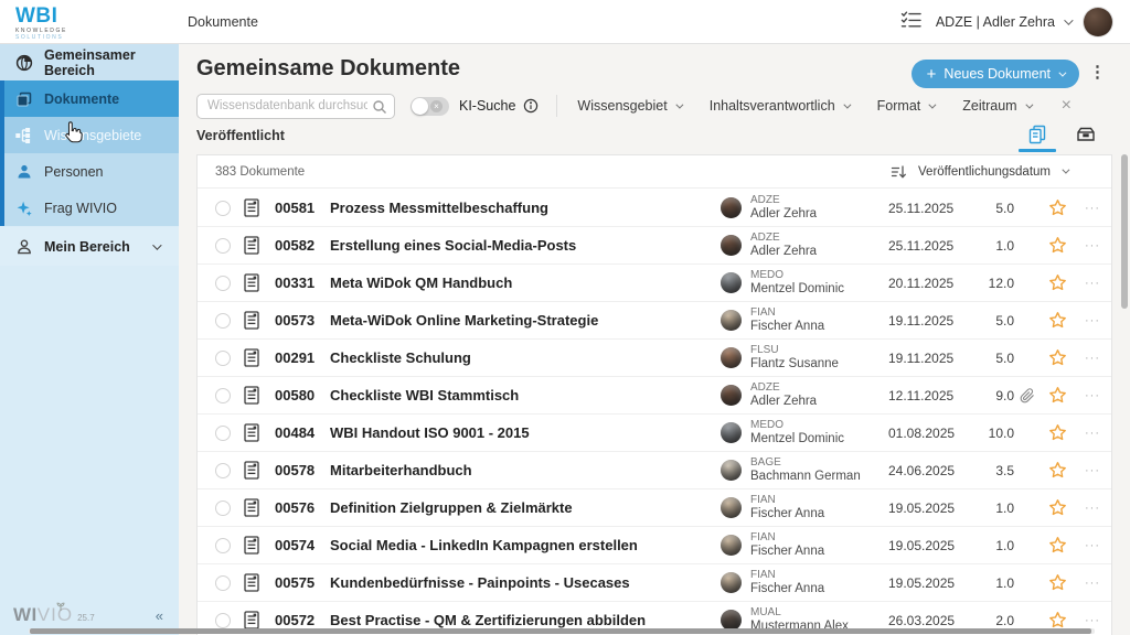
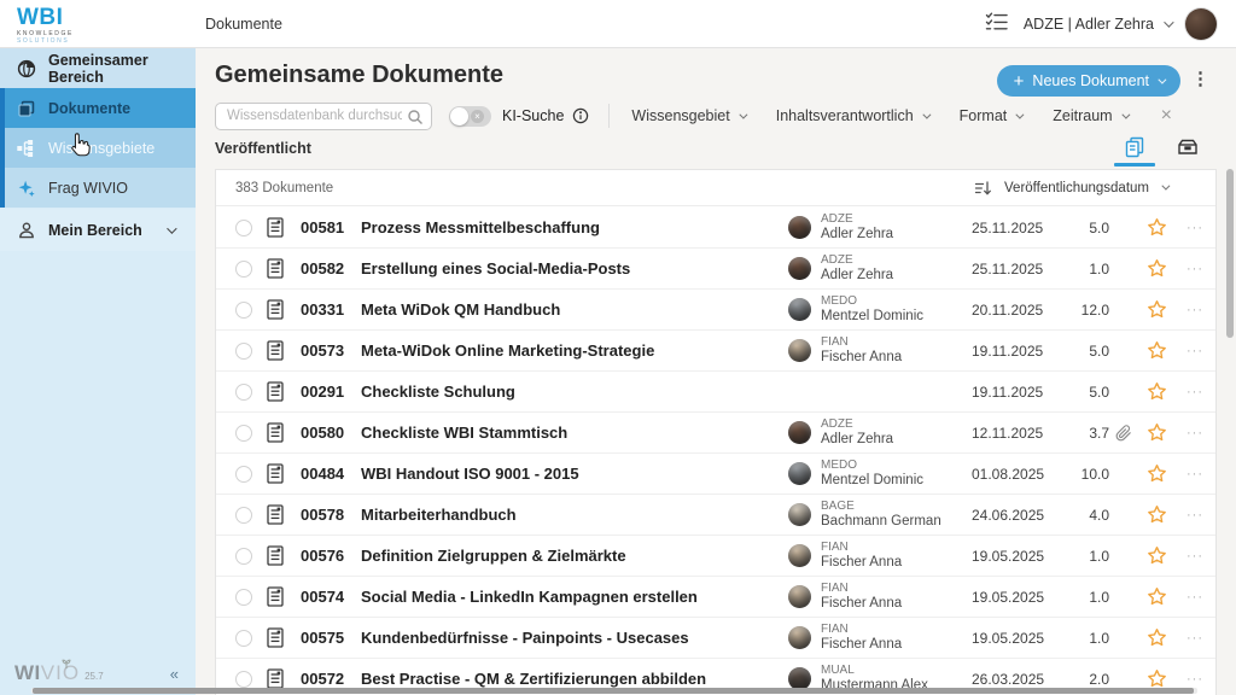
  WBI
  Dokumente
  ADZE | Adler Zehra
  Gemeinsamer Bereich
  Dokumente
  Wisnsgebiete
- Personen
  Frag WIVIO
  Mein Bereich
  WI
  VIO
  25.7
  «
  Gemeinsame Dokumente
  +
  Neues Dokument
  ⋮
  Wissensdatenbank durchsuc
  ×
  KI-Suche
  Wissensgebiet
  Inhaltsverantwortlich
  Format
  Zeitraum
  ×
  Veröffentlicht
  383 Dokumente
  Veröffentlichungsdatum
  00581
  Prozess Messmittelbeschaffung
  ADZE
  Adler Zehra
  25.11.2025
  5.0
  ···
  00582
  Erstellung eines Social-Media-Posts
  ADZE
  Adler Zehra
  25.11.2025
  1.0
  ···
  00331
  Meta WiDok QM Handbuch
  MEDO
  Mentzel Dominic
  20.11.2025
  12.0
  ···
  00573
  Meta-WiDok Online Marketing-Strategie
  FIAN
  Fischer Anna
  19.11.2025
  5.0
  ···
  00291
  Checkliste Schulung
- FLSU
- Flantz Susanne
  19.11.2025
  5.0
  ···
  00580
  Checkliste WBI Stammtisch
  ADZE
  Adler Zehra
  12.11.2025
- 9.0
+ 3.7
  ···
  00484
  WBI Handout ISO 9001 - 2015
  MEDO
  Mentzel Dominic
  01.08.2025
  10.0
  ···
  00578
  Mitarbeiterhandbuch
  BAGE
  Bachmann German
  24.06.2025
- 3.5
+ 4.0
  ···
  00576
  Definition Zielgruppen & Zielmärkte
  FIAN
  Fischer Anna
  19.05.2025
  1.0
  ···
  00574
  Social Media - LinkedIn Kampagnen erstellen
  FIAN
  Fischer Anna
  19.05.2025
  1.0
  ···
  00575
  Kundenbedürfnisse - Painpoints - Usecases
  FIAN
  Fischer Anna
  19.05.2025
  1.0
  ···
  00572
  Best Practise - QM & Zertifizierungen abbilden
  MUAL
  Mustermann Alex
  26.03.2025
  2.0
  ···
